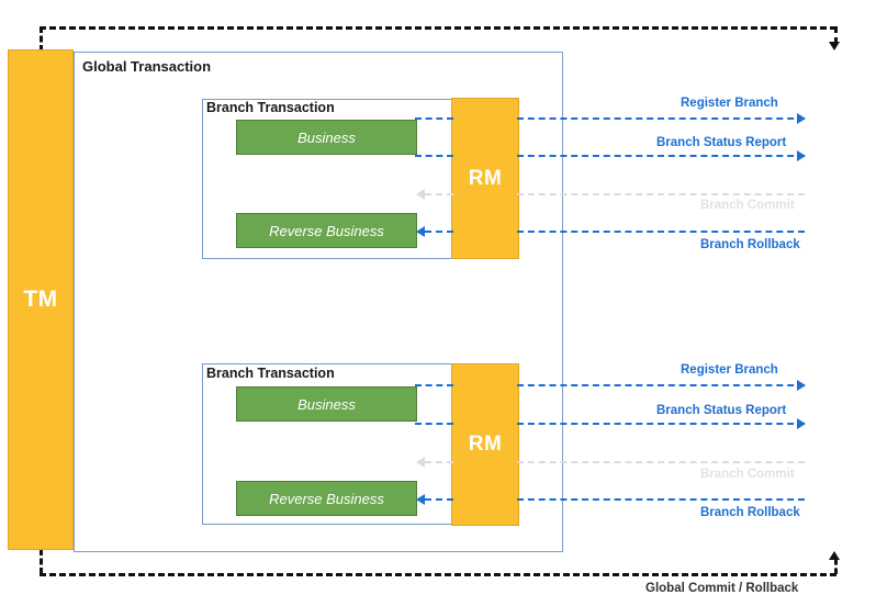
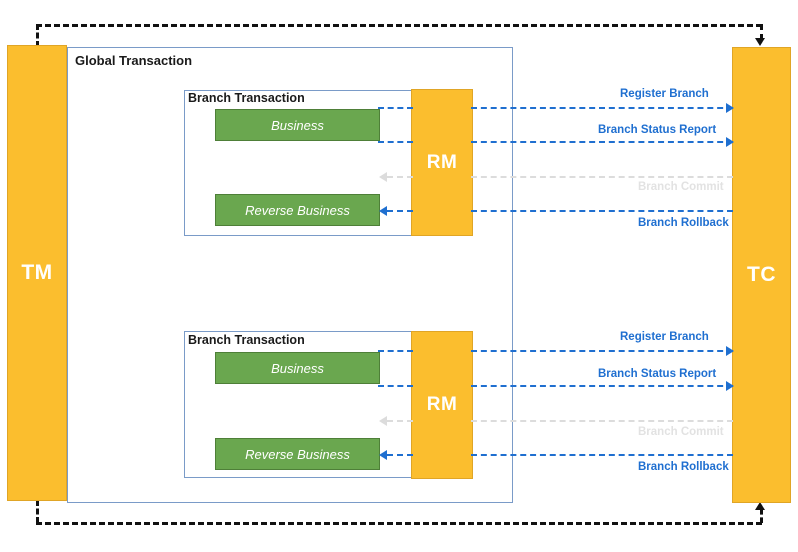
- Global Commit / Rollback
  Global Transaction
  TM
+ TC
  Branch Transaction
  Business
  Reverse Business
  RM
  Register Branch
  Branch Status Report
  Branch Commit
  Branch Rollback
  Branch Transaction
  Business
  Reverse Business
  RM
  Register Branch
  Branch Status Report
  Branch Commit
  Branch Rollback
